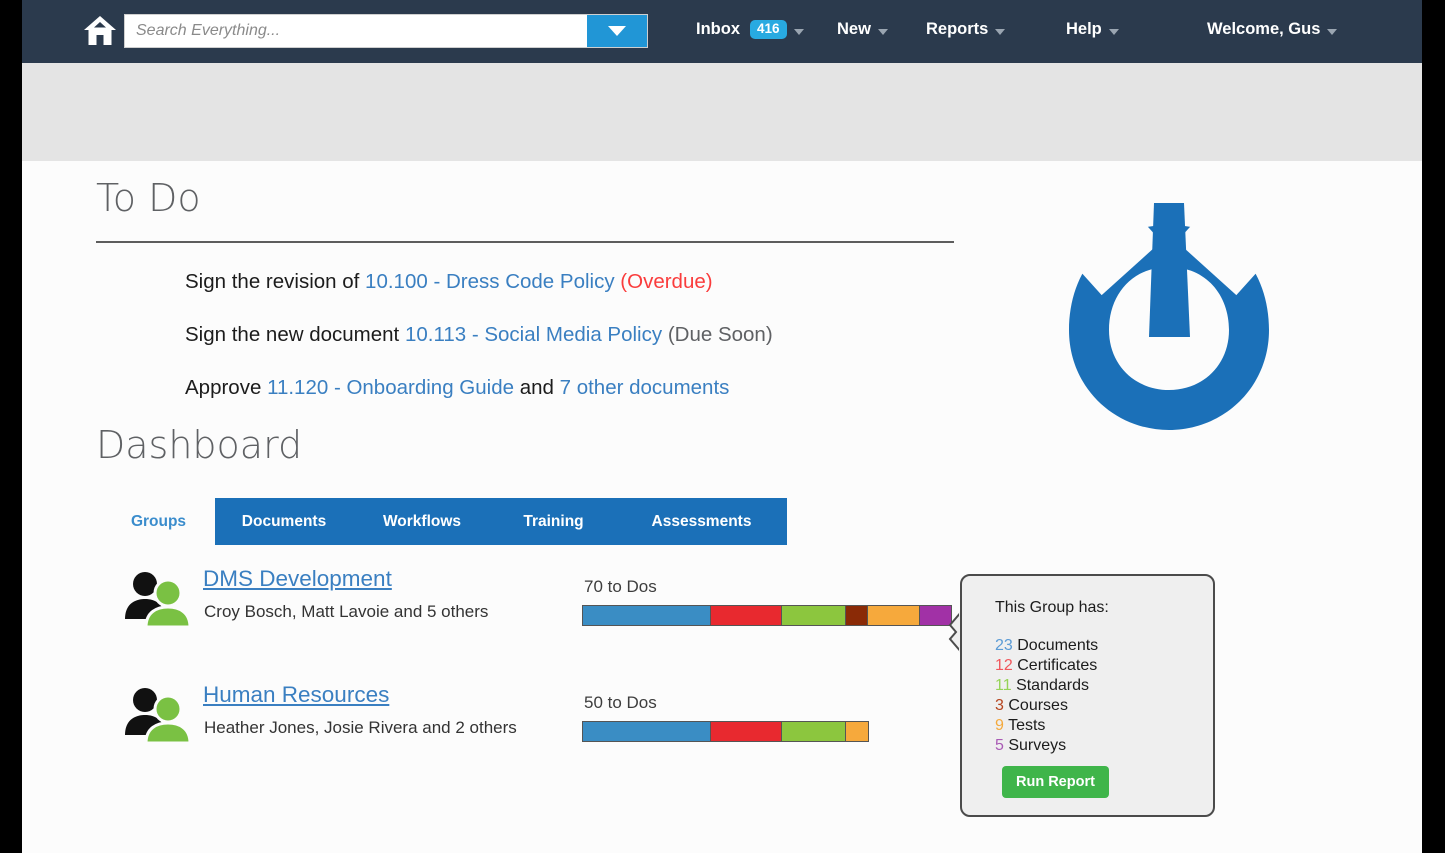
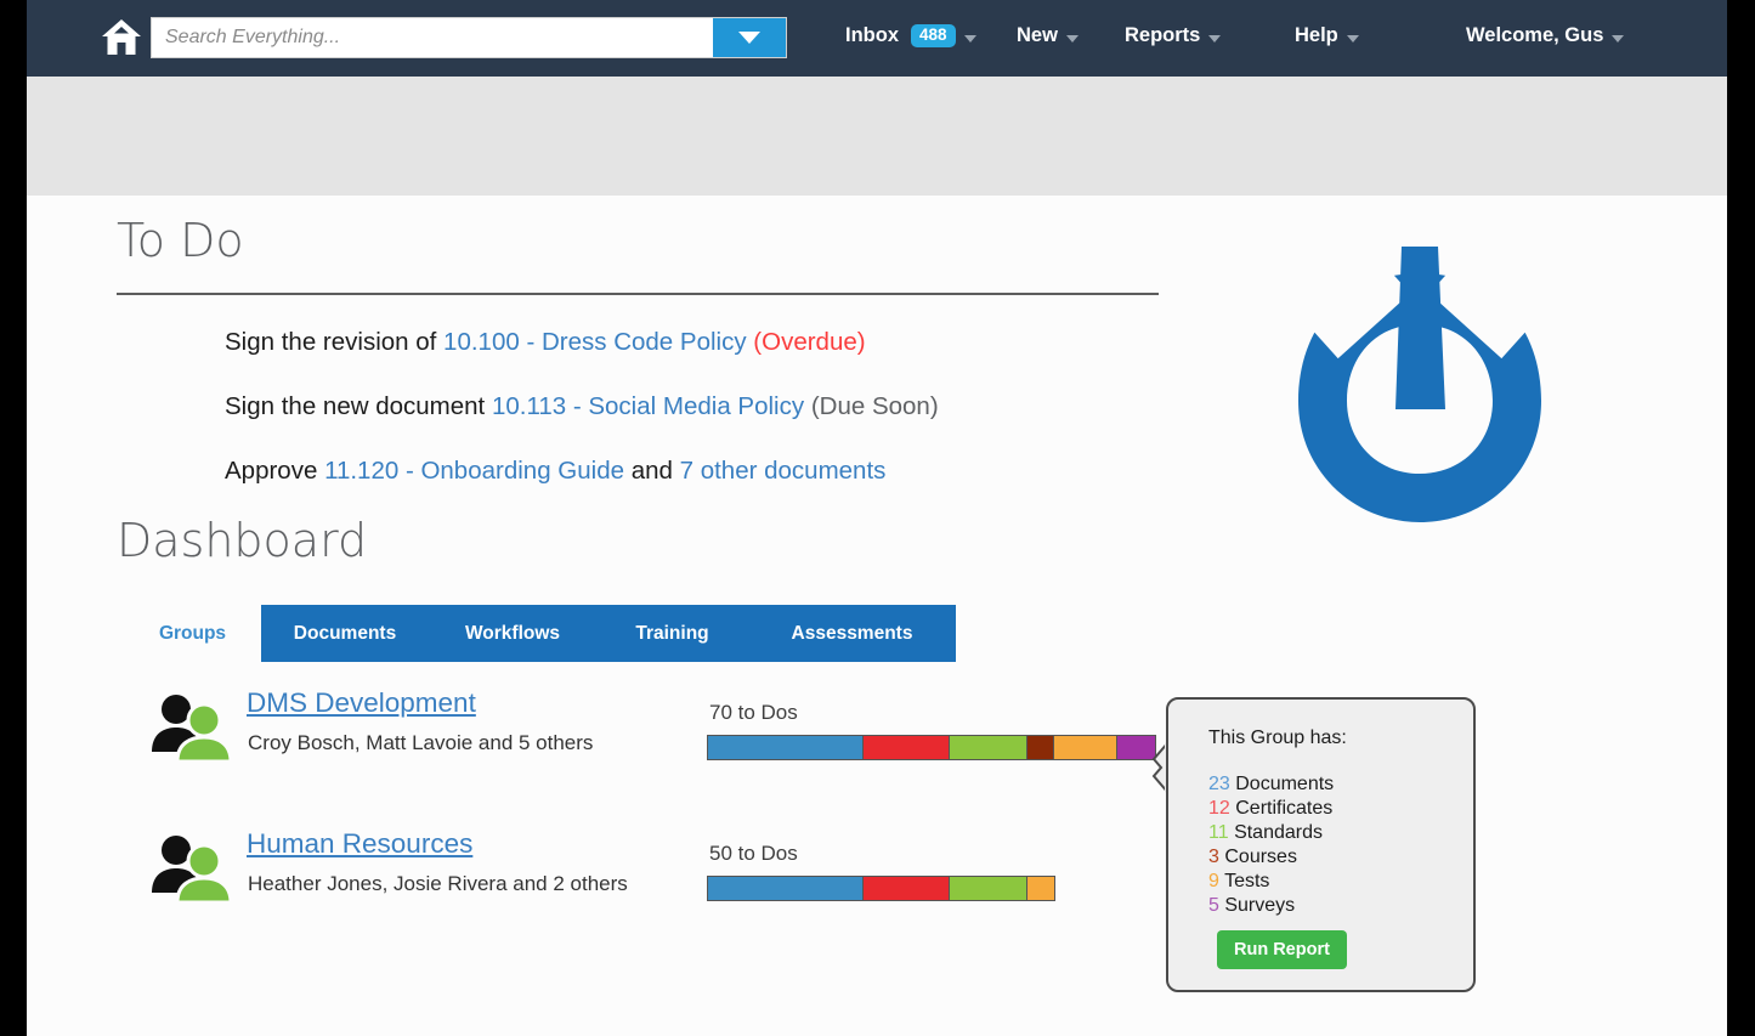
  Search Everything...
  Inbox
- 416
+ 488
  New
  Reports
  Help
  Welcome, Gus
  To Do
  Sign the revision of 10.100 - Dress Code Policy (Overdue)
  Sign the new document 10.113 - Social Media Policy (Due Soon)
  Approve 11.120 - Onboarding Guide and 7 other documents
  Dashboard
  Groups
  Documents
  Workflows
  Training
  Assessments
  DMS Development
  Croy Bosch, Matt Lavoie and 5 others
  70 to Dos
  Human Resources
  Heather Jones, Josie Rivera and 2 others
  50 to Dos
  This Group has:
  23 Documents
  12 Certificates
  11 Standards
  3 Courses
  9 Tests
  5 Surveys
  Run Report
